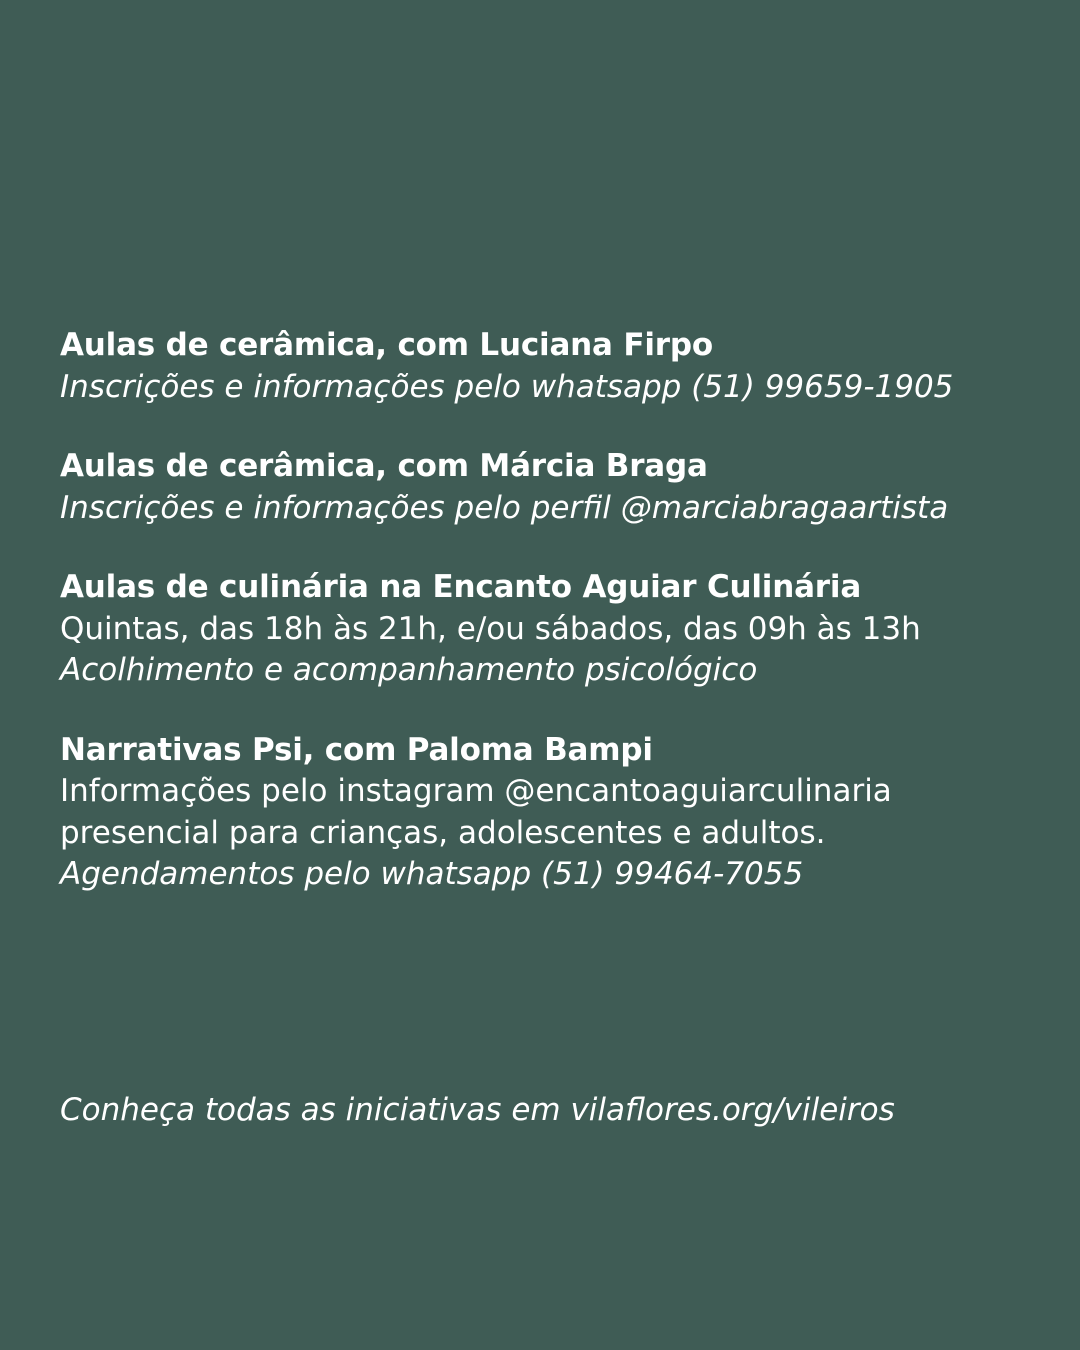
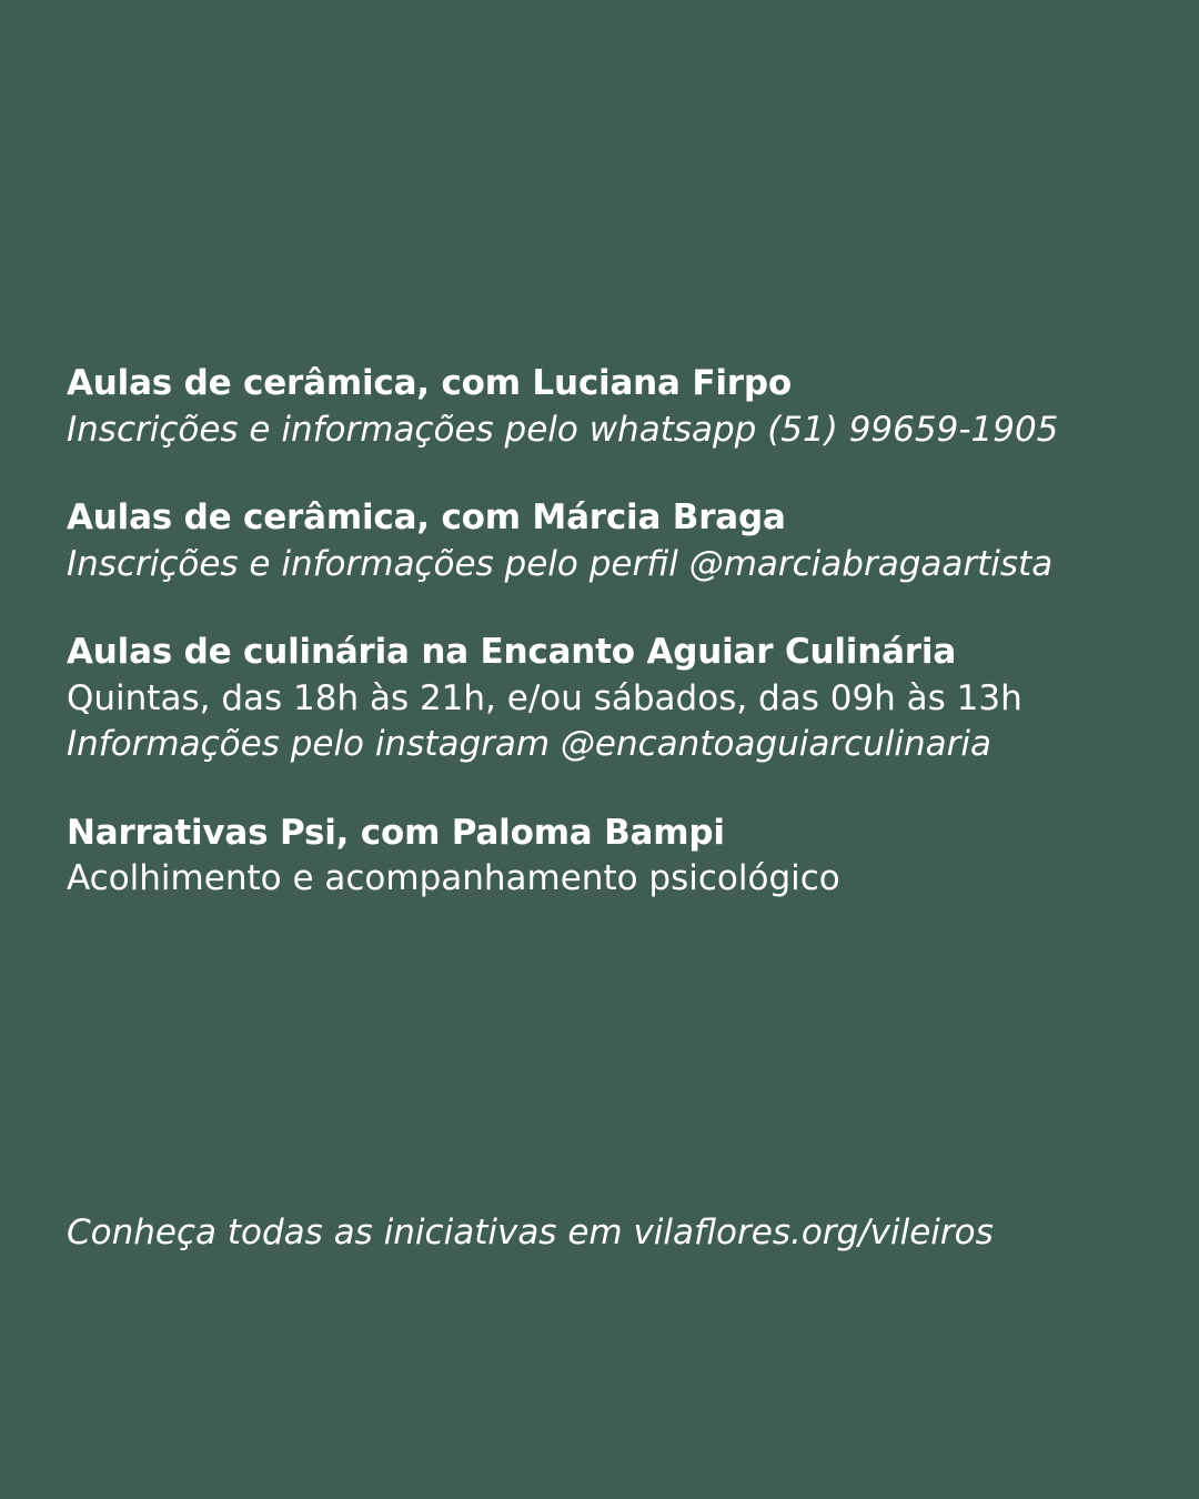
  Aulas de cerâmica, com Luciana Firpo
  Inscrições e informações pelo whatsapp (51) 99659-1905
  Aulas de cerâmica, com Márcia Braga
  Inscrições e informações pelo perfil @marciabragaartista
  Aulas de culinária na Encanto Aguiar Culinária
  Quintas, das 18h às 21h, e/ou sábados, das 09h às 13h
- Acolhimento e acompanhamento psicológico
+ Informações pelo instagram @encantoaguiarculinaria
  Narrativas Psi, com Paloma Bampi
- Informações pelo instagram @encantoaguiarculinaria
+ Acolhimento e acompanhamento psicológico
- presencial para crianças, adolescentes e adultos.
- Agendamentos pelo whatsapp (51) 99464-7055
  Conheça todas as iniciativas em vilaflores.org/vileiros
